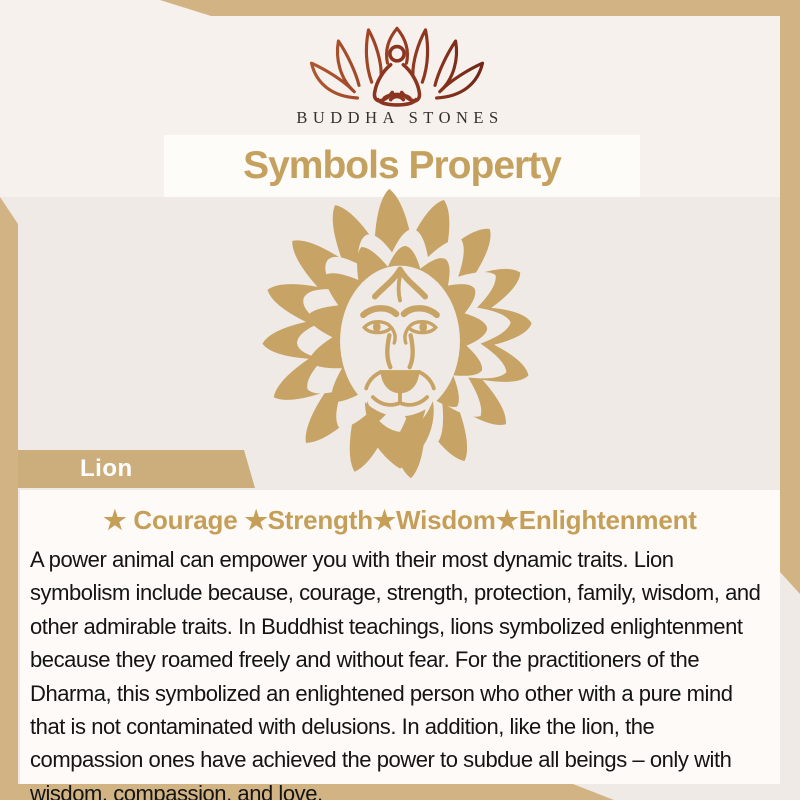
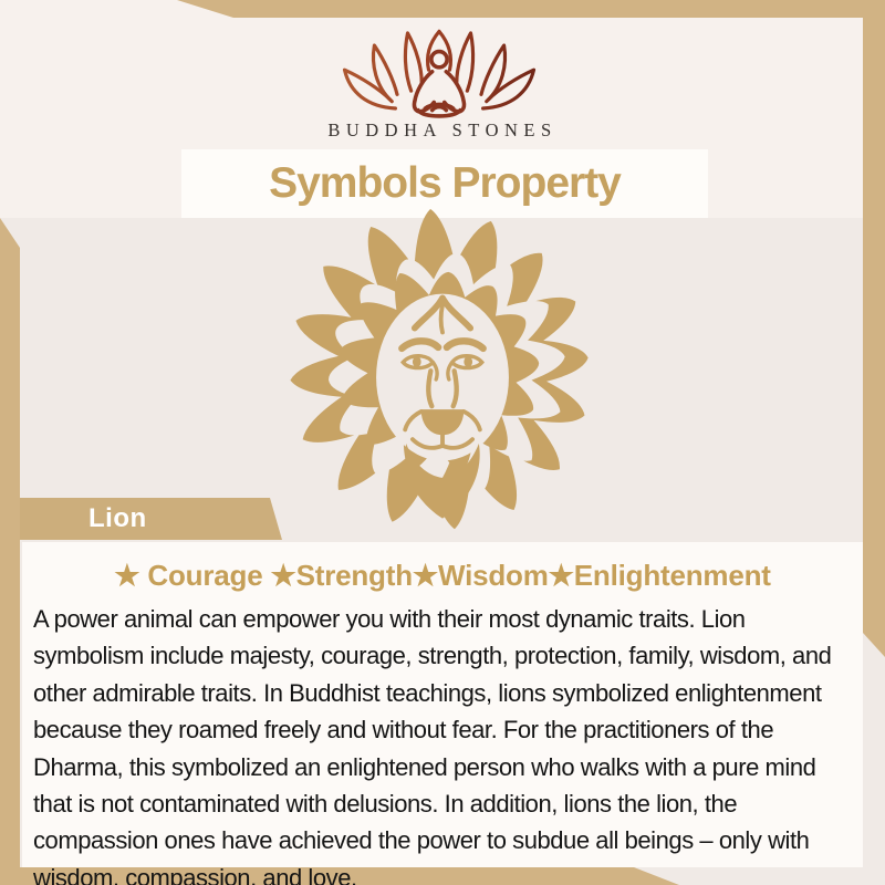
  BUDDHA STONES
  Symbols Property
  Lion
  ★ Courage ★Strength★Wisdom★Enlightenment
  A power animal can empower you with their most dynamic traits. Lion
- symbolism include because, courage, strength, protection, family, wisdom, and
+ symbolism include majesty, courage, strength, protection, family, wisdom, and
  other admirable traits. In Buddhist teachings, lions symbolized enlightenment
  because they roamed freely and without fear. For the practitioners of the
- Dharma, this symbolized an enlightened person who other with a pure mind
+ Dharma, this symbolized an enlightened person who walks with a pure mind
- that is not contaminated with delusions. In addition, like the lion, the
+ that is not contaminated with delusions. In addition, lions the lion, the
  compassion ones have achieved the power to subdue all beings – only with
  wisdom, compassion, and love.
